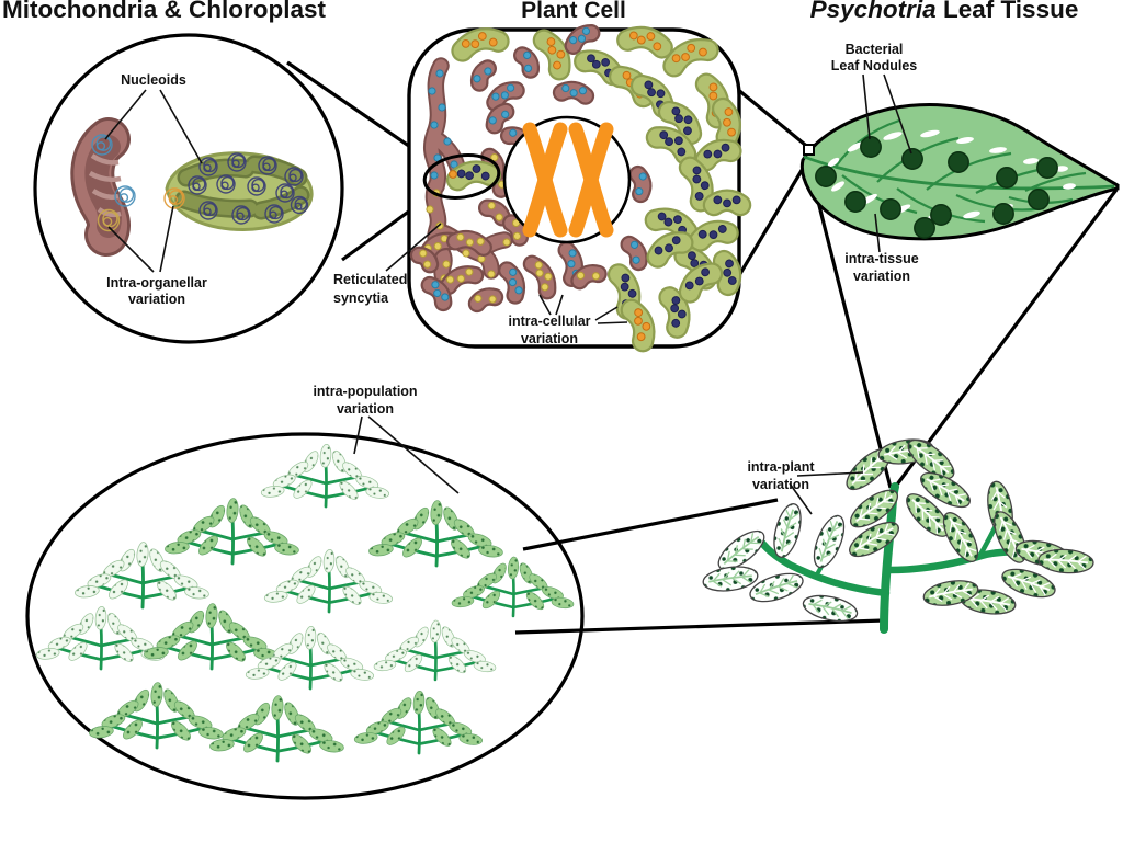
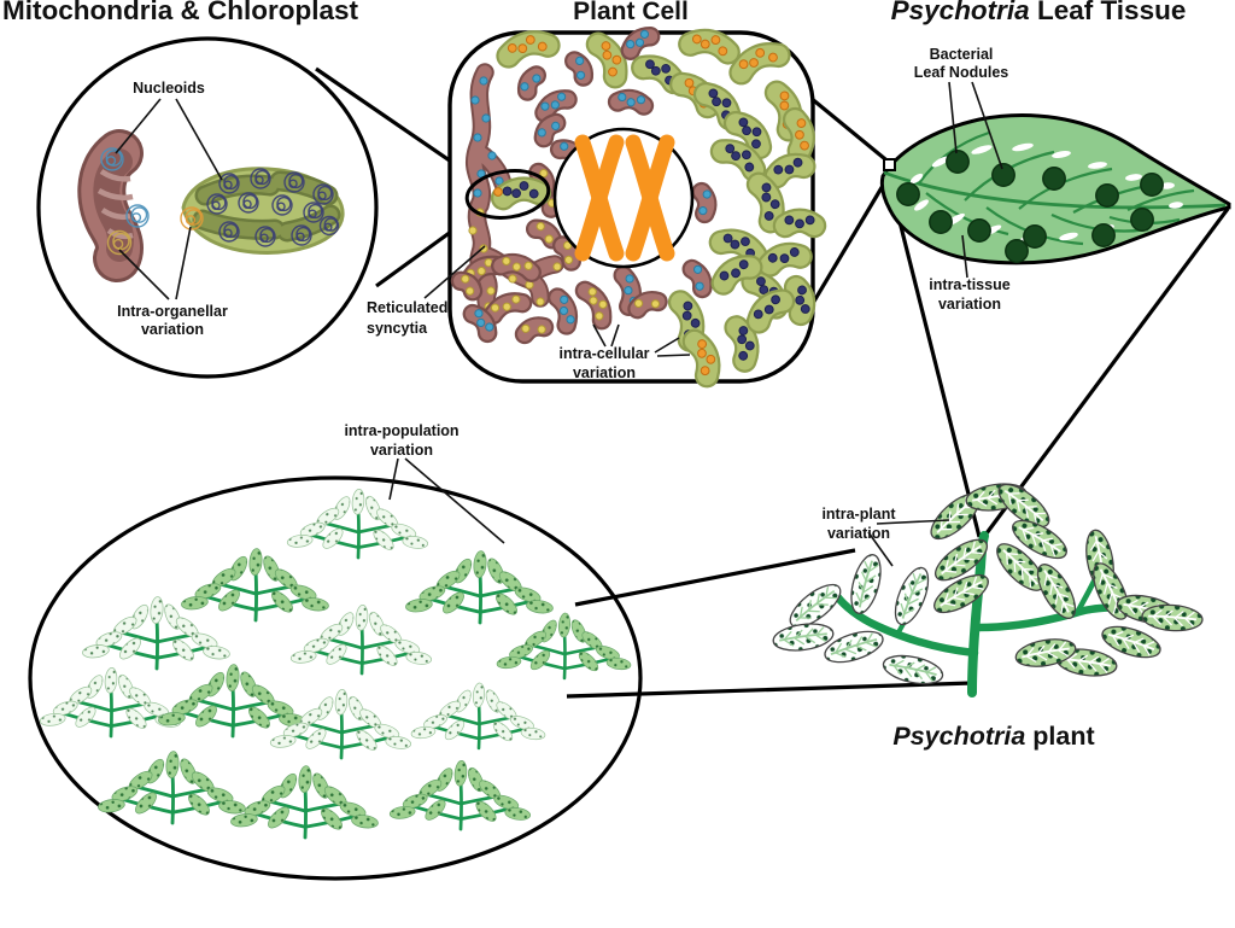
  Nucleoids
  Intra-organellar
  variation
  Reticulated
  syncytia
  intra-cellular
  variation
  Bacterial
  Leaf Nodules
  intra-tissue
  variation
  intra-plant
  variation
+ Psychotria plant
  intra-population
  variation
  Mitochondria & Chloroplast
  Plant Cell
  Psychotria Leaf Tissue
